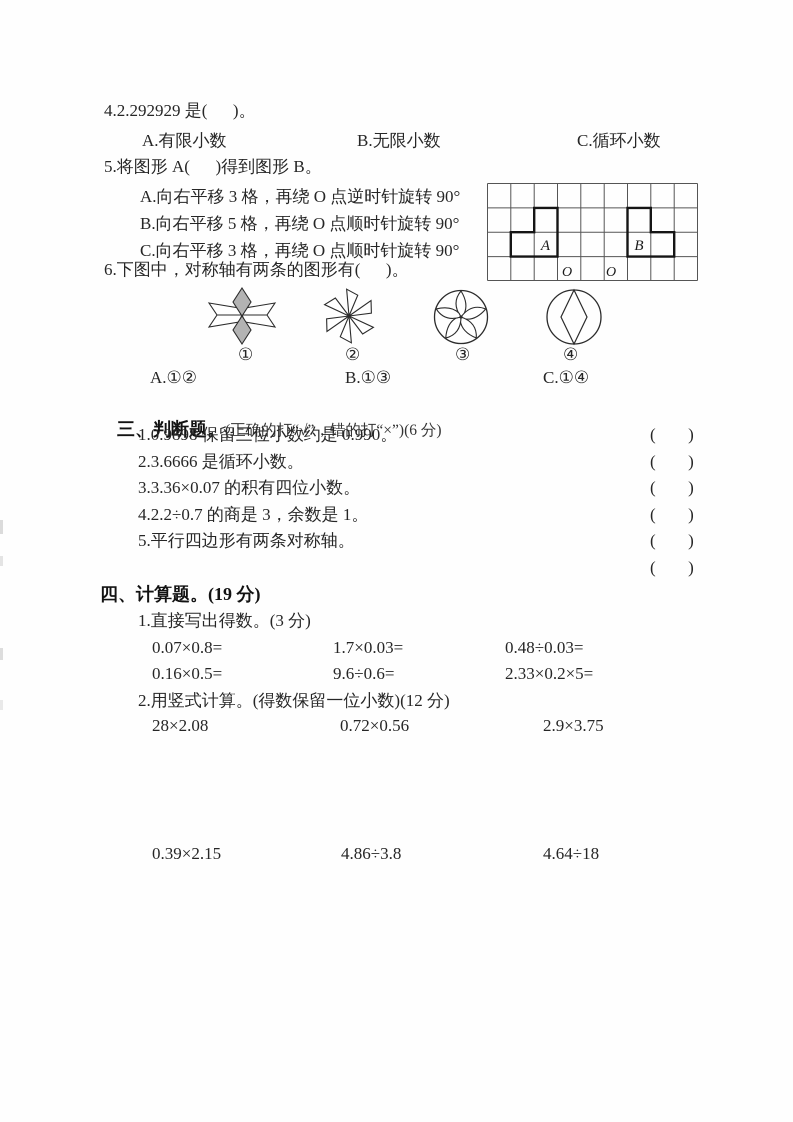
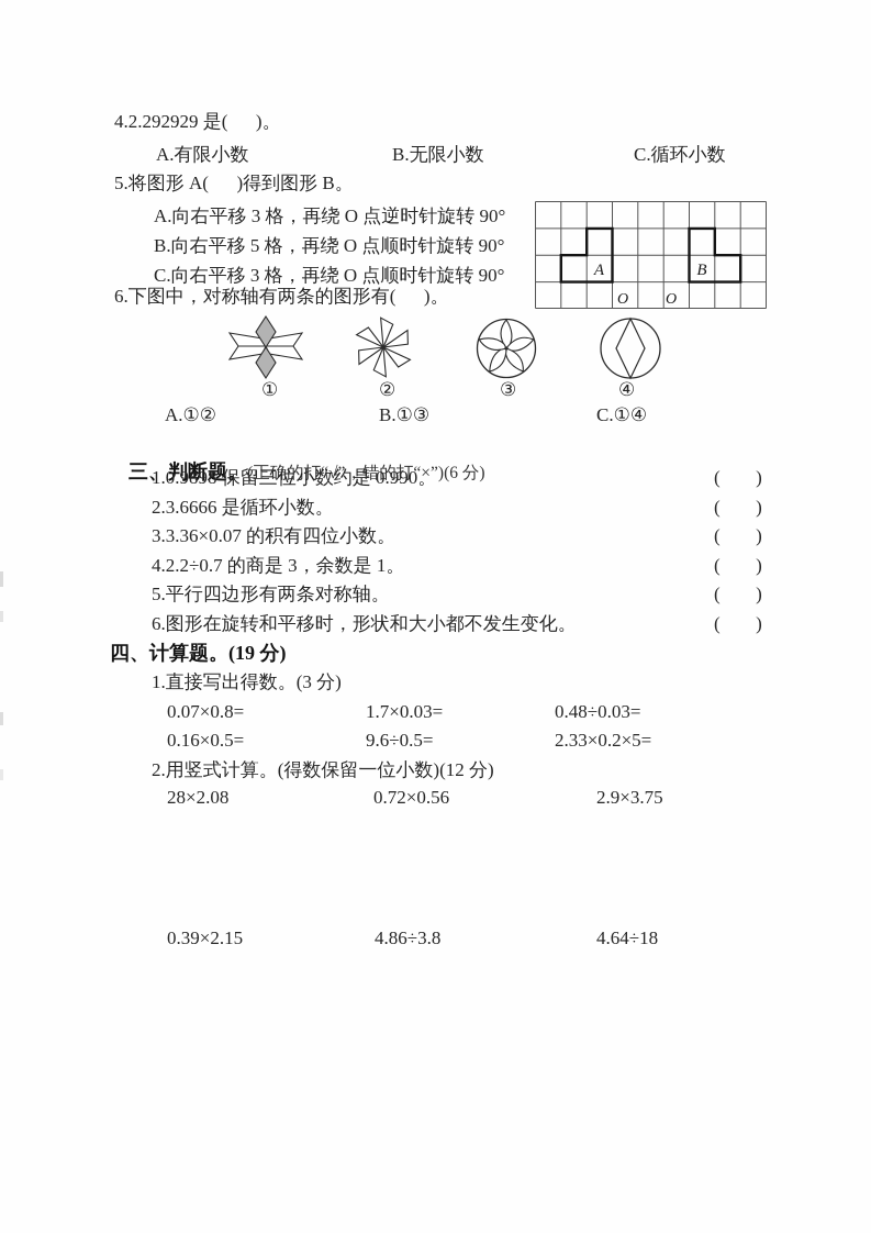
  4.2.292929 是( )。
  A.有限小数
  B.无限小数
  C.循环小数
  5.将图形 A( )得到图形 B。
  A.向右平移 3 格，再绕 O 点逆时针旋转 90°
  B.向右平移 5 格，再绕 O 点顺时针旋转 90°
  C.向右平移 3 格，再绕 O 点顺时针旋转 90°
  A
  B
  O
  O
  6.下图中，对称轴有两条的图形有( )。
  ①
  ②
  ③
  ④
  A.①②
  B.①③
  C.①④
  三、判断题。(正确的打“√”，错的打“×”)(6 分)
  1.0.9898 保留三位小数约是 0.990。
  ( )
  2.3.6666 是循环小数。
  ( )
  3.3.36×0.07 的积有四位小数。
  ( )
  4.2.2÷0.7 的商是 3，余数是 1。
  ( )
  5.平行四边形有两条对称轴。
  ( )
+ 6.图形在旋转和平移时，形状和大小都不发生变化。
  ( )
  四、计算题。(19 分)
  1.直接写出得数。(3 分)
  0.07×0.8=
  1.7×0.03=
  0.48÷0.03=
  0.16×0.5=
- 9.6÷0.6=
+ 9.6÷0.5=
  2.33×0.2×5=
  2.用竖式计算。(得数保留一位小数)(12 分)
  28×2.08
  0.72×0.56
  2.9×3.75
  0.39×2.15
  4.86÷3.8
  4.64÷18
